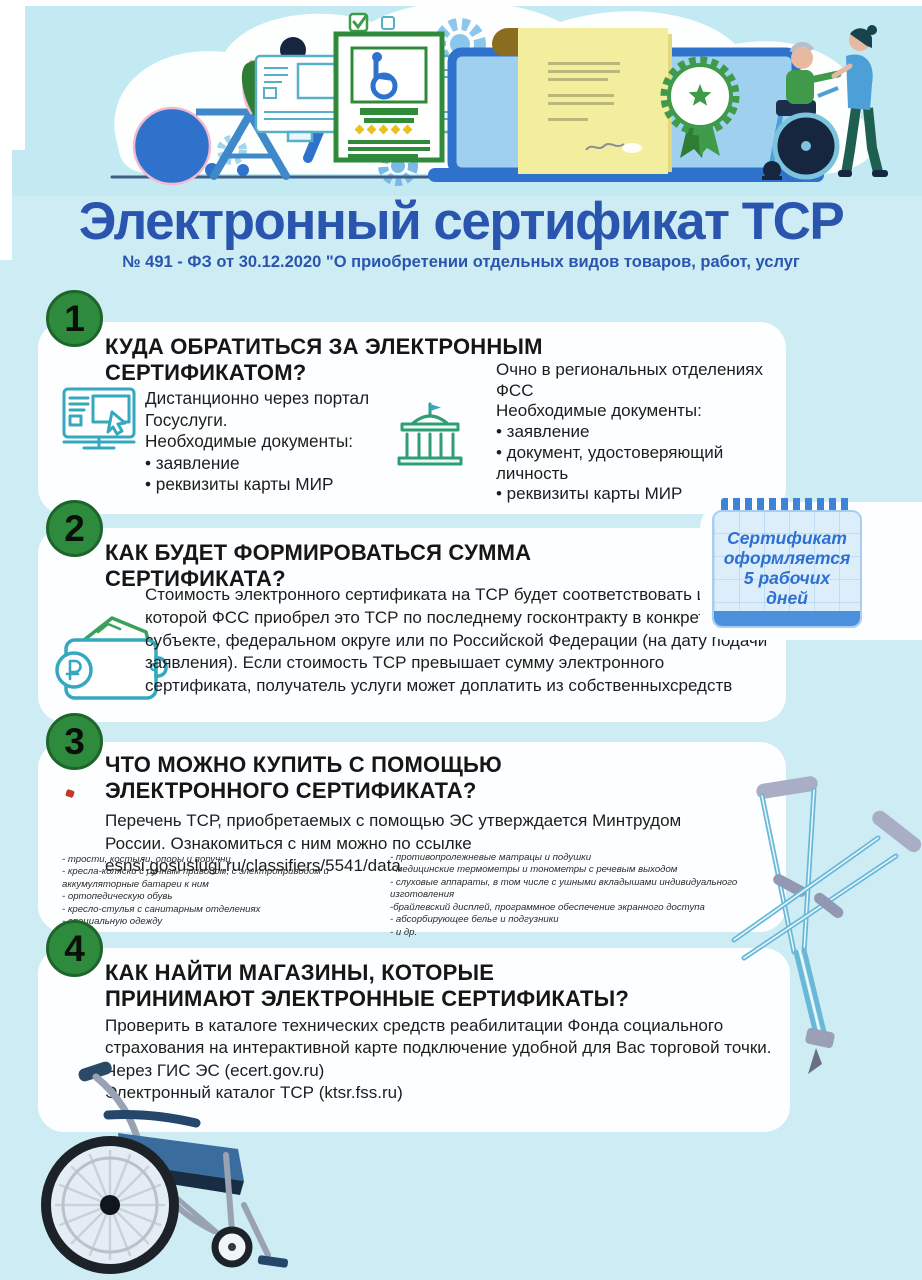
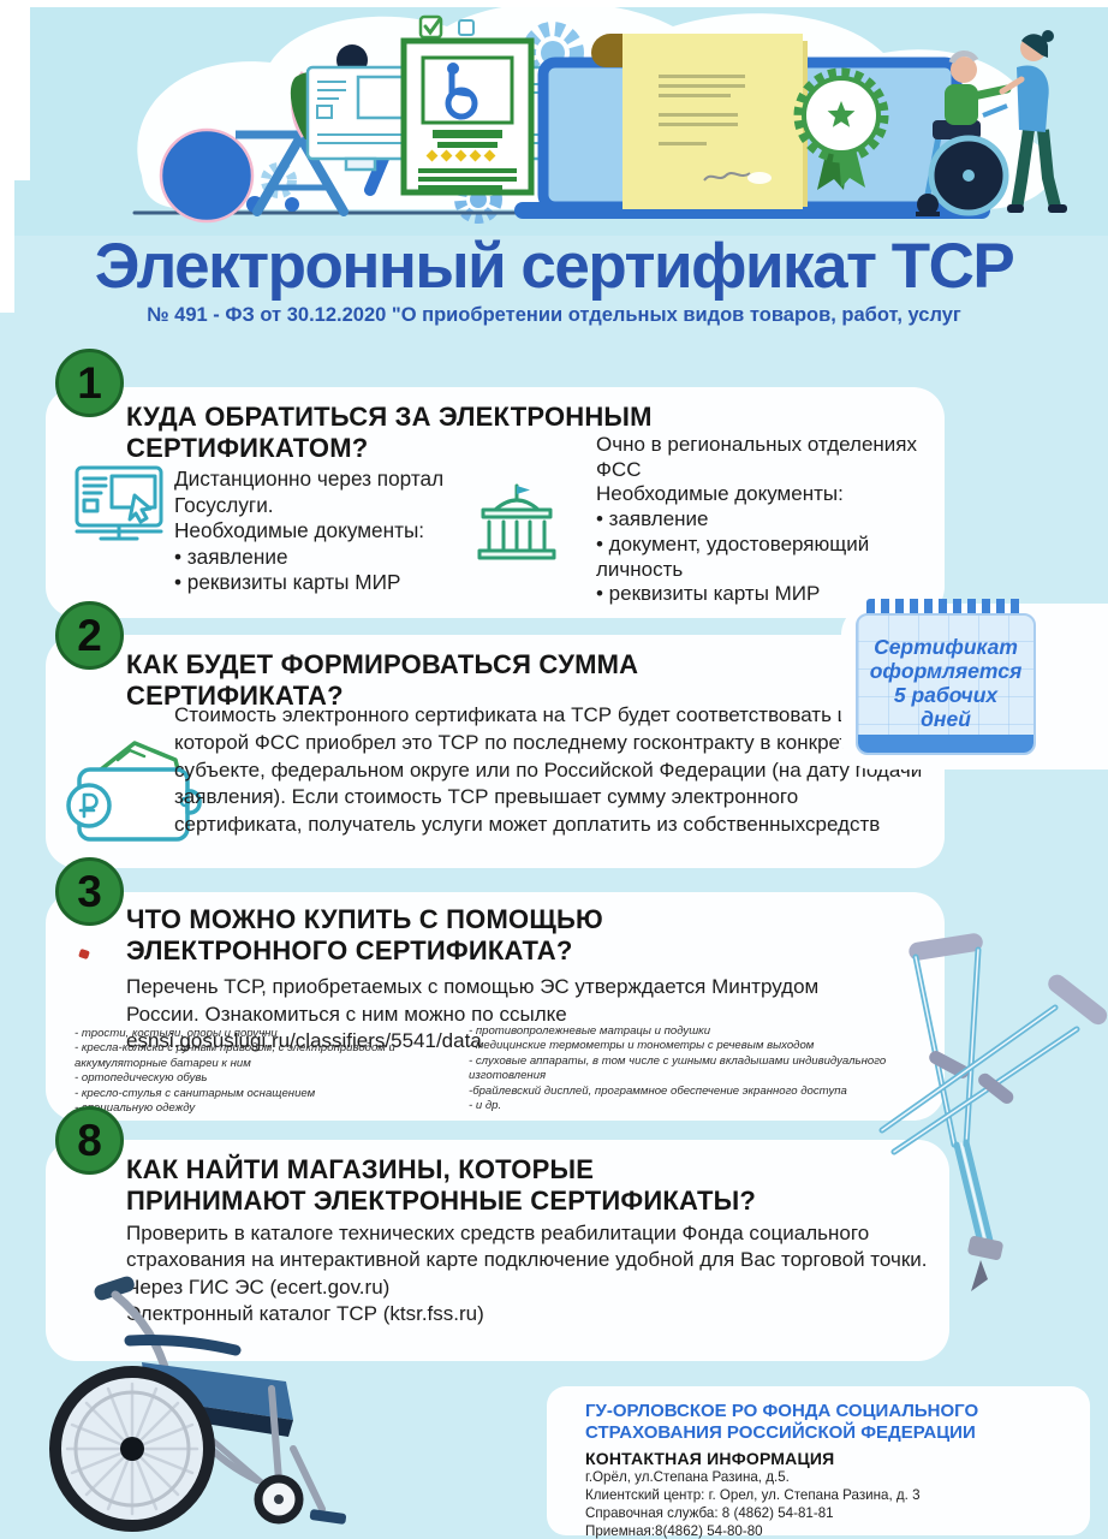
  Электронный сертификат ТСР
  № 491 - ФЗ от 30.12.2020 "О приобретении отдельных видов товаров, работ, услуг
  1
  2
  3
- 4
+ 8
  КУДА ОБРАТИТЬСЯ ЗА ЭЛЕКТРОННЫМ
  СЕРТИФИКАТОМ?
  Дистанционно через портал Госуслуги.
  Необходимые документы:
  • заявление
  • реквизиты карты МИР
  Очно в региональных отделениях ФСС
  Необходимые документы:
  • заявление
  • документ, удостоверяющий личность
  • реквизиты карты МИР
  КАК БУДЕТ ФОРМИРОВАТЬСЯ СУММА
  СЕРТИФИКАТА?
  Стоимость электронного сертификата на ТСР будет соответствовать которой ФСС приобрел это ТСР по последнему госконтракту в конкре субъекте, федеральном округе или по Российской Федерации (на дату подачи заявления). Если стоимость ТСР превышает сумму электронного сертификата, получатель услуги может доплатить из собственныхсредств
  ЧТО МОЖНО КУПИТЬ С ПОМОЩЬЮ
  ЭЛЕКТРОННОГО СЕРТИФИКАТА?
  Перечень ТСР, приобретаемых с помощью ЭС утверждается Минтрудом России. Ознакомиться с ним можно по ссылке
  esnsi.gosuslugi.ru/classifiers/5541/data
  - трости, костыли, опоры и поручни
  - кресла-коляски с ручным приводом, с электроприводом и аккумуляторные батареи к ним
  - ортопедическую обувь
- - кресло-стулья с санитарным отделениях
+ - кресло-стулья с санитарным оснащением
  иальную одежду
  - противопролежневые матрацы и подушки
  - медицинские термометры и тонометры с речевым выходом
  - слуховые аппараты, в том числе с ушными вкладышами индивидуального изготовления
  -брайлевский дисплей, программное обеспечение экранного доступа
- - абсорбирующее белье и подгузники
  - и др.
  КАК НАЙТИ МАГАЗИНЫ, КОТОРЫЕ
  ПРИНИМАЮТ ЭЛЕКТРОННЫЕ СЕРТИФИКАТЫ?
  Проверить в каталоге технических средств реабилитации Фонда социального страхования на интерактивной карте подключение удобной для Вас торговой точки.
  ерез ГИС ЭС (ecert.gov.ru)
  лектронный каталог ТСР (ktsr.fss.ru)
  Сертификат
  оформляется
  5 рабочих
  дней
+ ГУ-ОРЛОВСКОЕ РО ФОНДА СОЦИАЛЬНОГО
+ СТРАХОВАНИЯ РОССИЙСКОЙ ФЕДЕРАЦИИ
+ КОНТАКТНАЯ ИНФОРМАЦИЯ
+ г.Орёл, ул.Степана Разина, д.5.
+ Клиентский центр: г. Орел, ул. Степана Разина, д. 3
+ Справочная служба: 8 (4862) 54-81-81
+ Приемная:8(4862) 54-80-80
